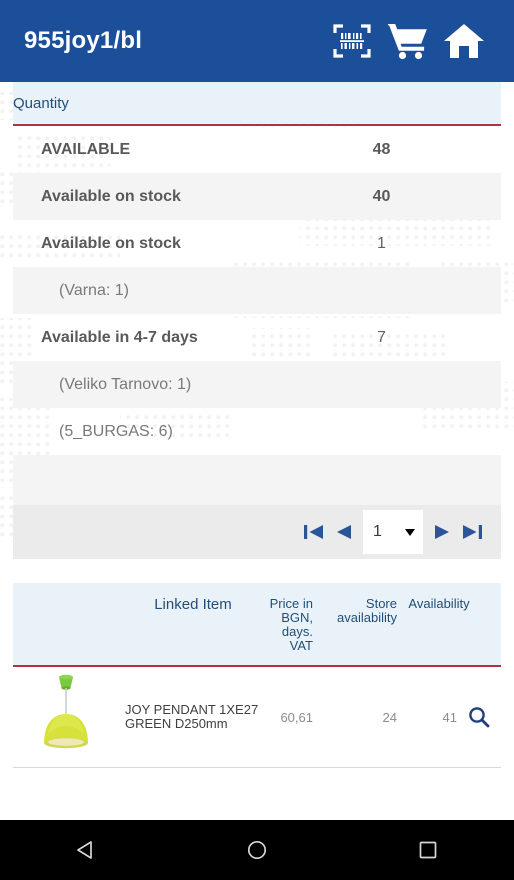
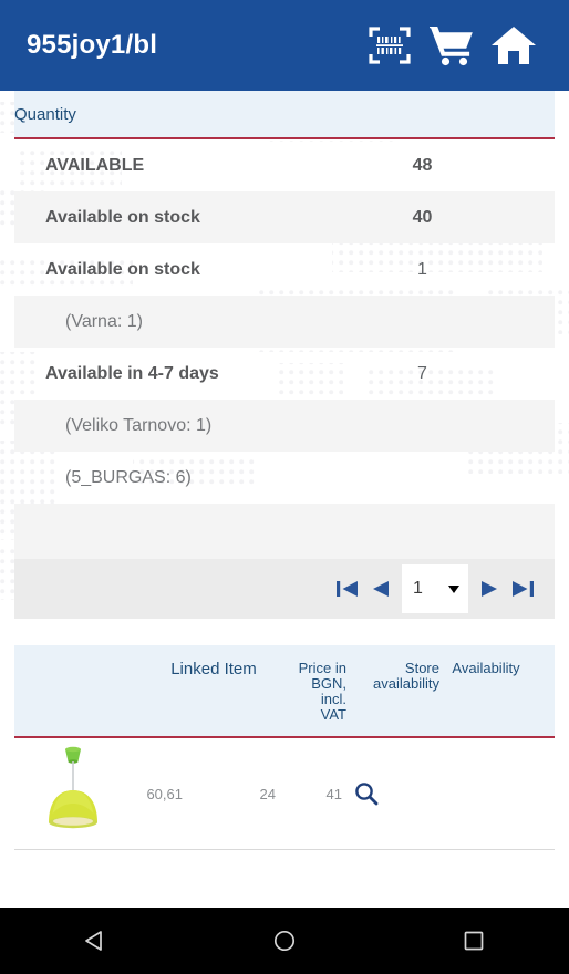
  955joy1/bl
  Quantity
  AVAILABLE
  48
  Available on stock
  40
  Available on stock
  1
  (Varna: 1)
  Available in 4-7 days
  7
  (Veliko Tarnovo: 1)
  (5_BURGAS: 6)
  1
  Linked Item
- Price in BGN, days. VAT
+ Price in BGN, incl. VAT
  Store availability
  Availability
- JOY PENDANT 1XE27 GREEN D250mm
  60,61
  24
  41
